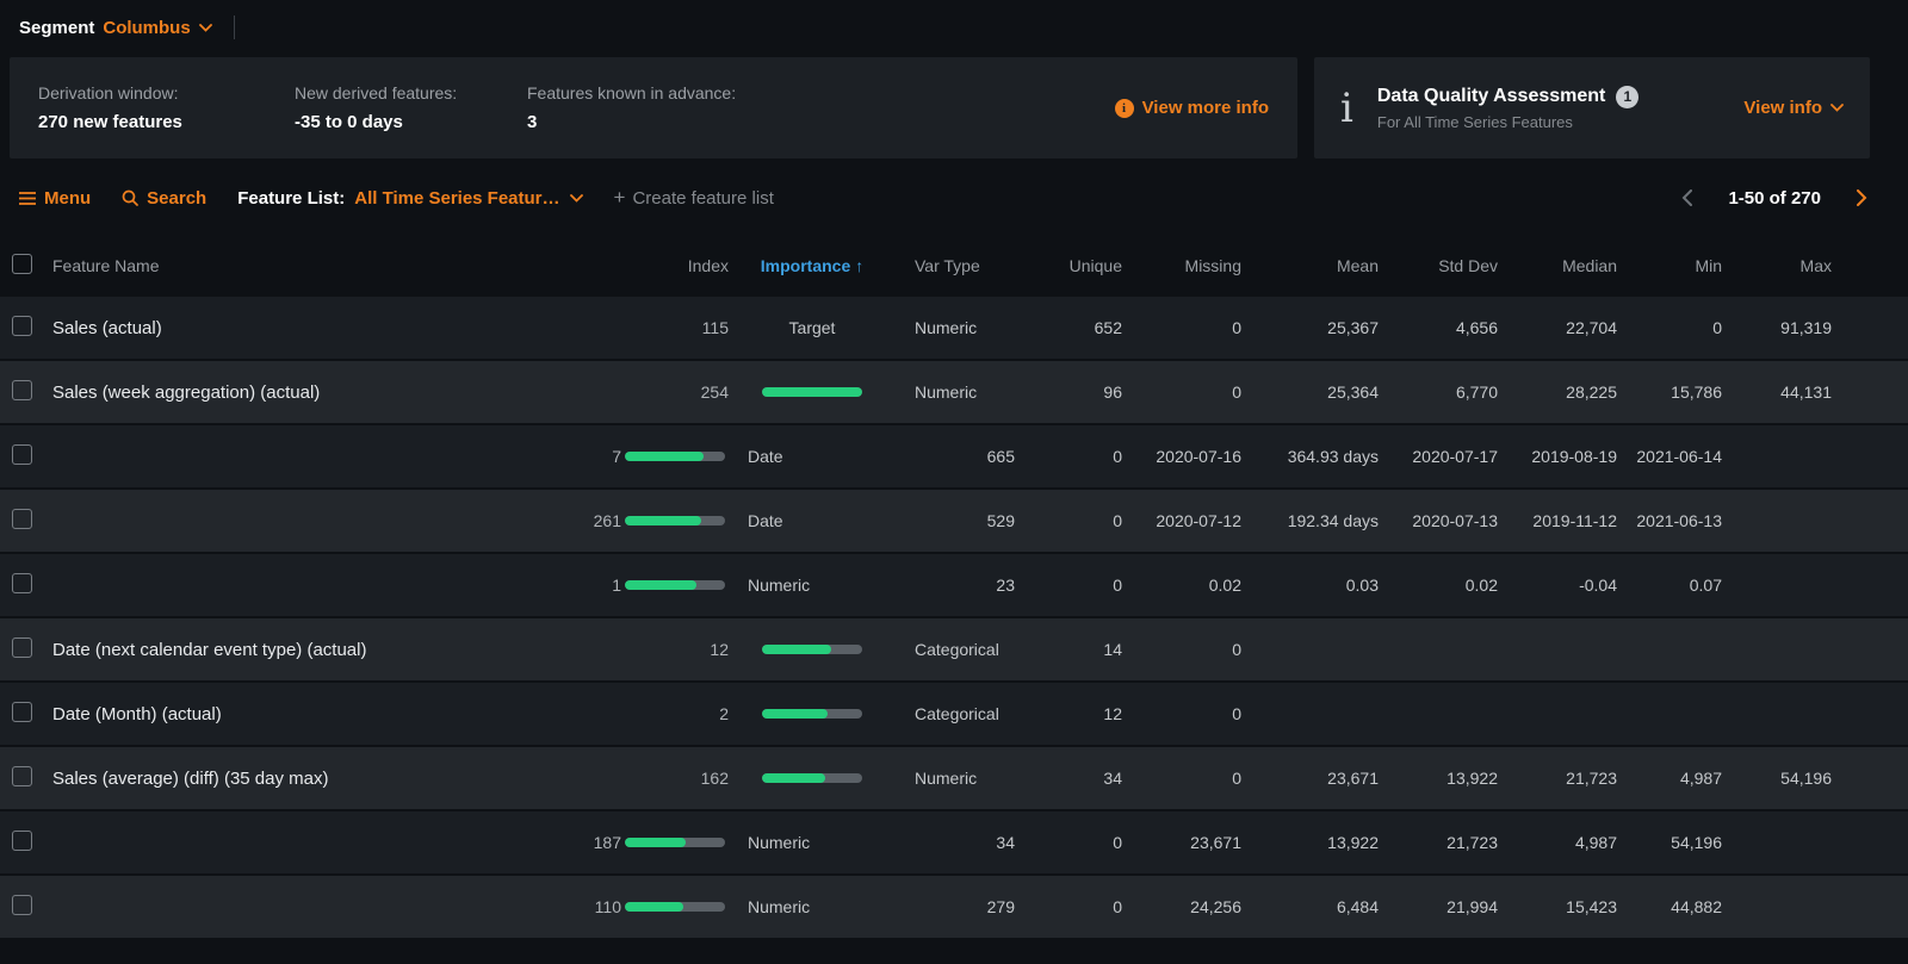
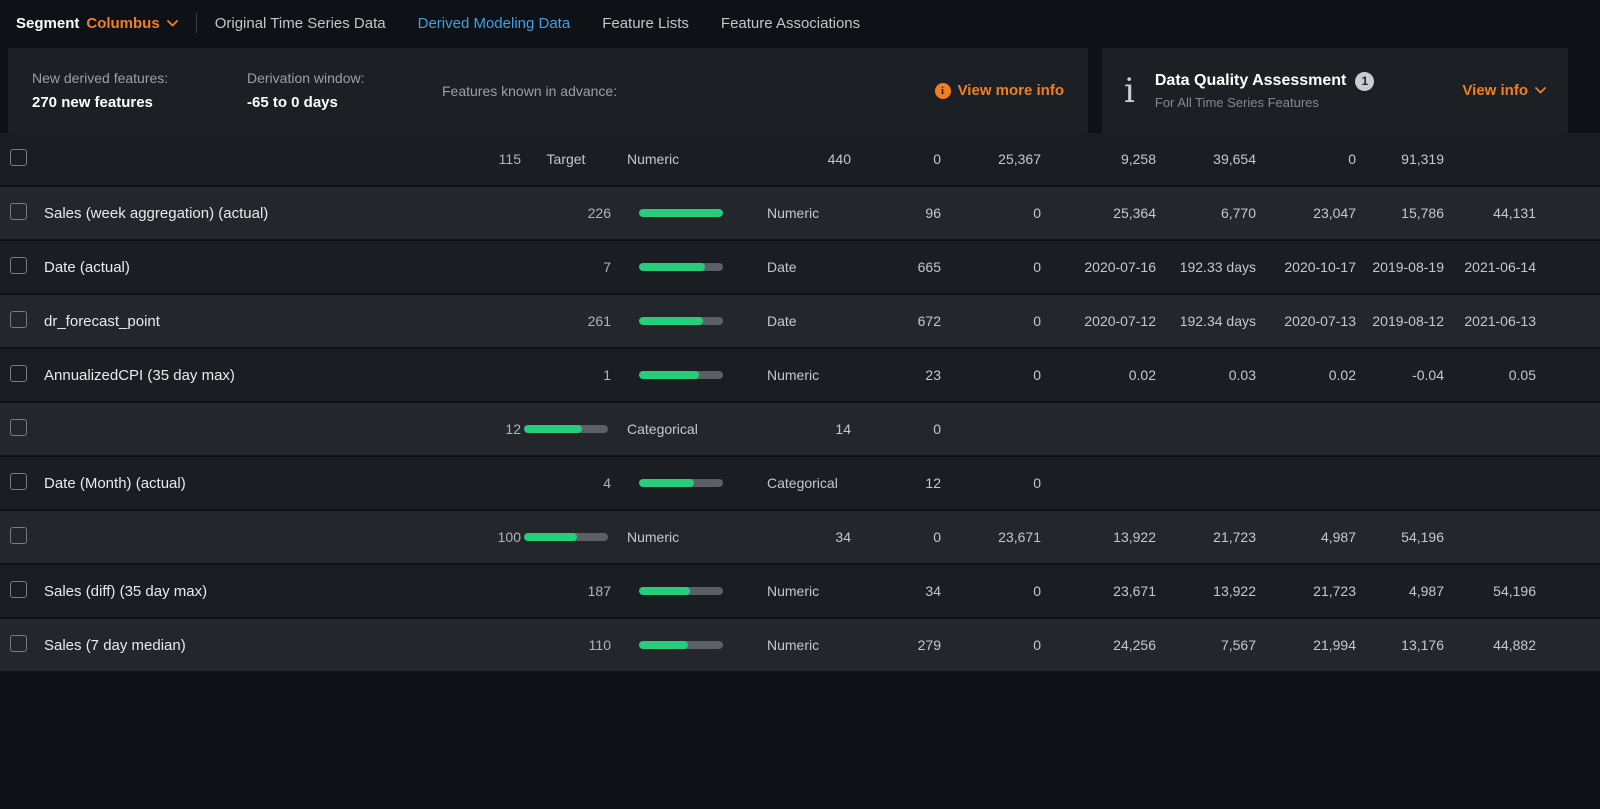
  Segment
  Columbus
+ Original Time Series Data
+ Derived Modeling Data
+ Feature Lists
+ Feature Associations
- Derivation window:
+ New derived features:
  270 new features
- New derived features:
+ Derivation window:
- -35 to 0 days
+ -65 to 0 days
  Features known in advance:
- 3
  i
  View more info
  i
  Data Quality Assessment
  1
  For All Time Series Features
  View info
- Menu
- Search
- Feature List:
- All Time Series Featur…
- +
- Create feature list
- 1-50 of 270
- Feature Name
- Index
- Importance ↑
- Var Type
- Unique
- Missing
- Mean
- Std Dev
- Median
- Min
- Max
- Sales (actual)
  115
  Target
  Numeric
- 652
+ 440
  0
  25,367
- 4,656
+ 9,258
- 22,704
+ 39,654
  0
  91,319
  Sales (week aggregation) (actual)
- 254
+ 226
  Numeric
  96
  0
  25,364
  6,770
- 28,225
+ 23,047
  15,786
  44,131
+ Date (actual)
  7
  Date
  665
  0
  2020-07-16
- 364.93 days
+ 192.33 days
- 2020-07-17
+ 2020-10-17
  2019-08-19
  2021-06-14
+ dr_forecast_point
  261
  Date
- 529
+ 672
  0
  2020-07-12
  192.34 days
  2020-07-13
- 2019-11-12
+ 2019-08-12
  2021-06-13
+ AnnualizedCPI (35 day max)
  1
  Numeric
  23
  0
  0.02
  0.03
  0.02
  -0.04
- 0.07
+ 0.05
- Date (next calendar event type) (actual)
  12
  Categorical
  14
  0
  Date (Month) (actual)
- 2
+ 4
  Categorical
  12
  0
- Sales (average) (diff) (35 day max)
- 162
+ 100
  Numeric
  34
  0
  23,671
  13,922
  21,723
  4,987
  54,196
+ Sales (diff) (35 day max)
  187
  Numeric
  34
  0
  23,671
  13,922
  21,723
  4,987
  54,196
+ Sales (7 day median)
  110
  Numeric
  279
  0
  24,256
- 6,484
+ 7,567
  21,994
- 15,423
+ 13,176
  44,882
